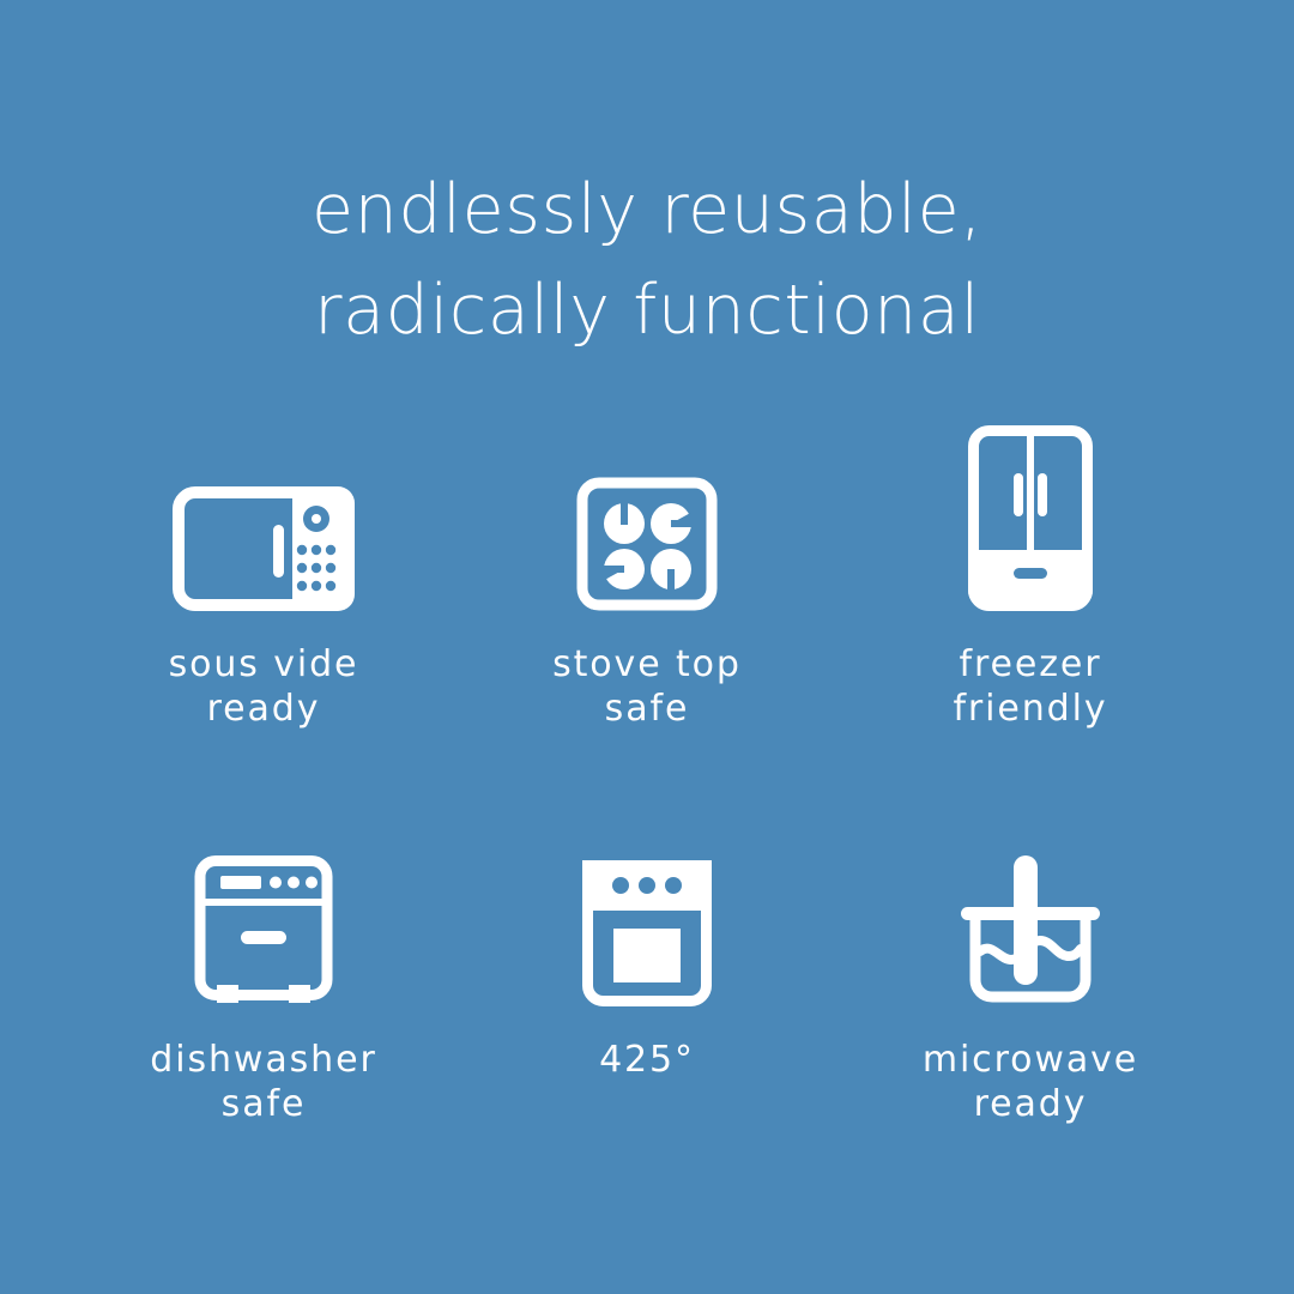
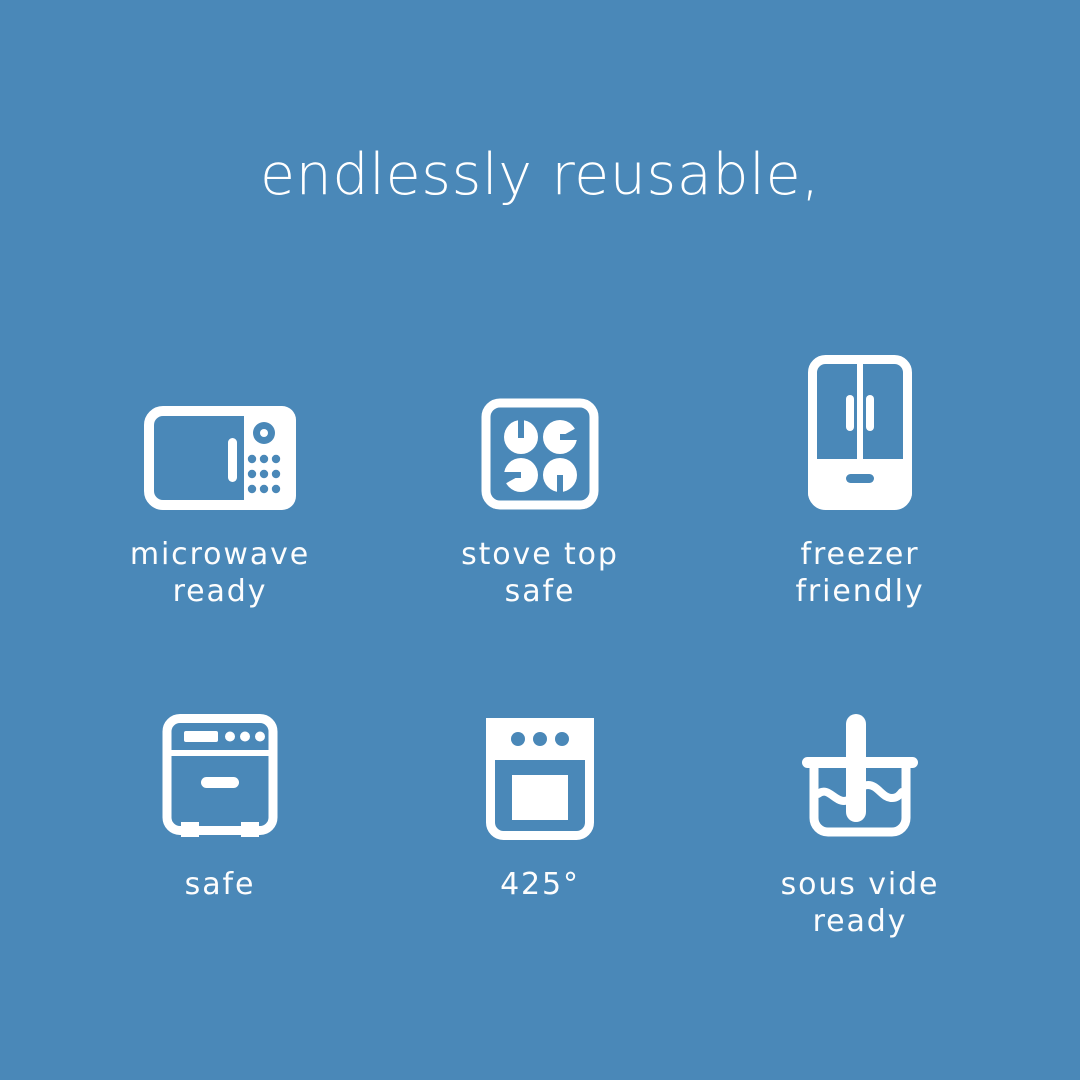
  endlessly reusable,
- radically functional
- sous vide
+ microwave
  ready
  stove top
  safe
  freezer
  friendly
- dishwasher
  safe
  425°
- microwave
+ sous vide
  ready
